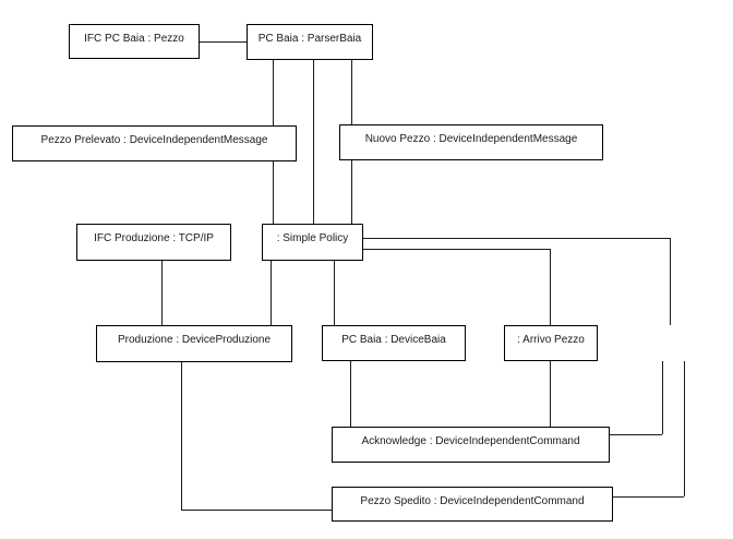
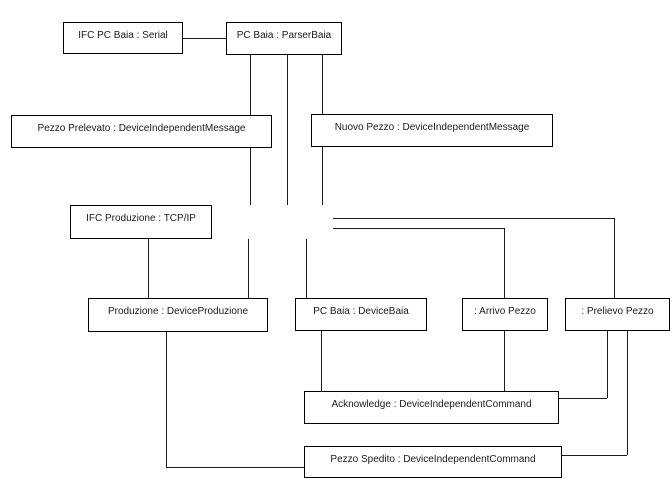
- IFC PC Baia : Pezzo
+ IFC PC Baia : Serial
  PC Baia : ParserBaia
  Pezzo Prelevato : DeviceIndependentMessage
  Nuovo Pezzo : DeviceIndependentMessage
  IFC Produzione : TCP/IP
- : Simple Policy
  Produzione : DeviceProduzione
  PC Baia : DeviceBaia
  : Arrivo Pezzo
+ : Prelievo Pezzo
  Acknowledge : DeviceIndependentCommand
  Pezzo Spedito : DeviceIndependentCommand
